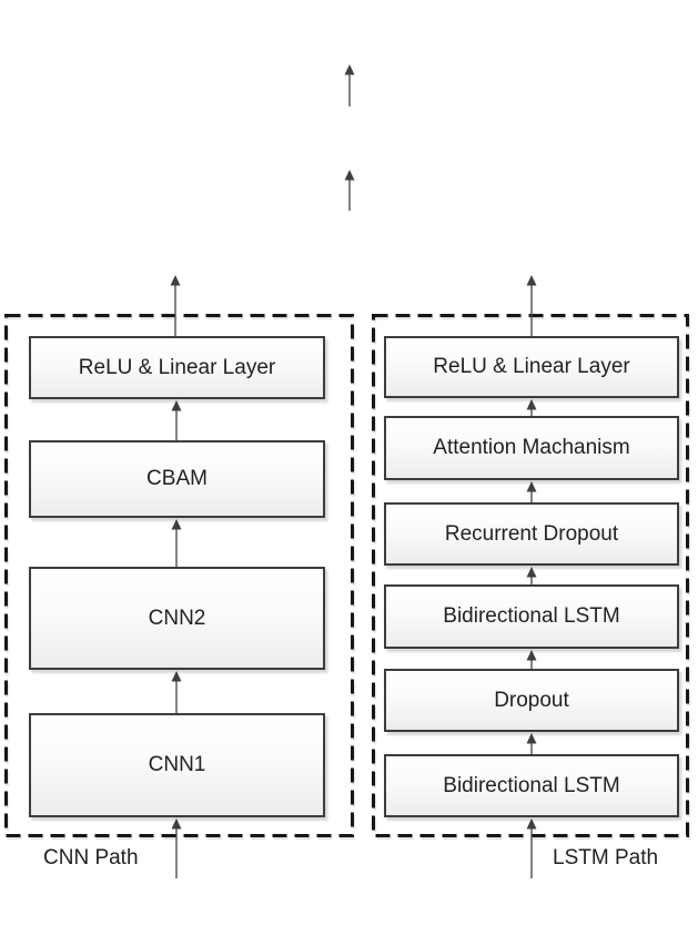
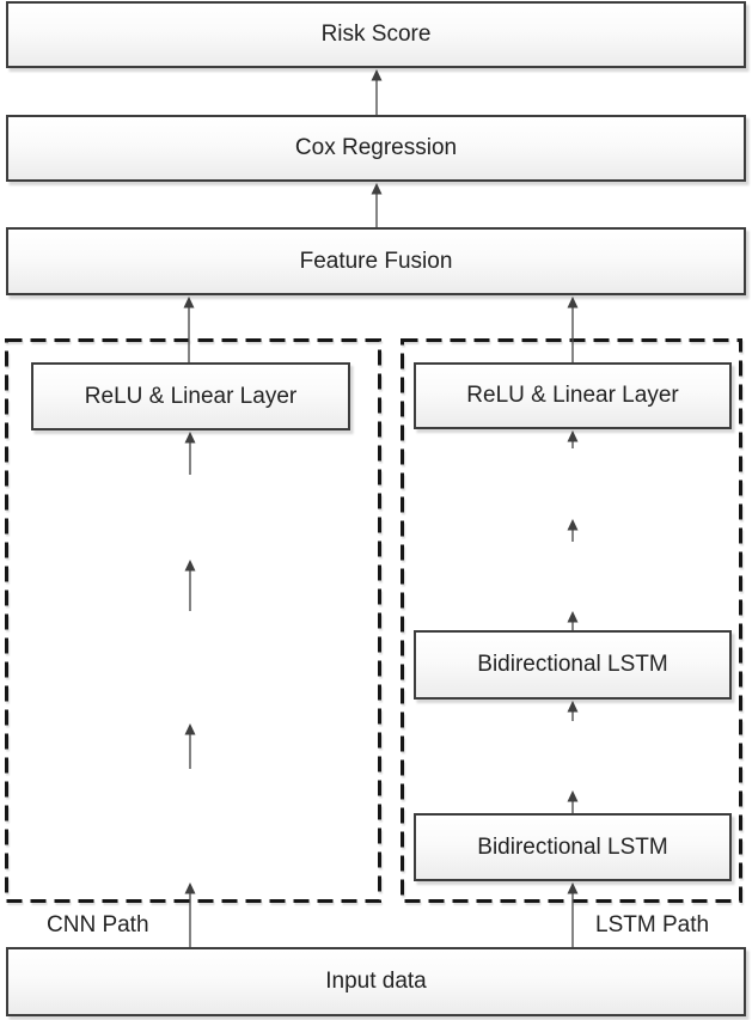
+ Risk Score
+ Cox Regression
+ Feature Fusion
+ Input data
  ReLU & Linear Layer
- CBAM
- CNN2
- CNN1
  ReLU & Linear Layer
- Attention Machanism
- Recurrent Dropout
  Bidirectional LSTM
- Dropout
  Bidirectional LSTM
  CNN Path
  LSTM Path
